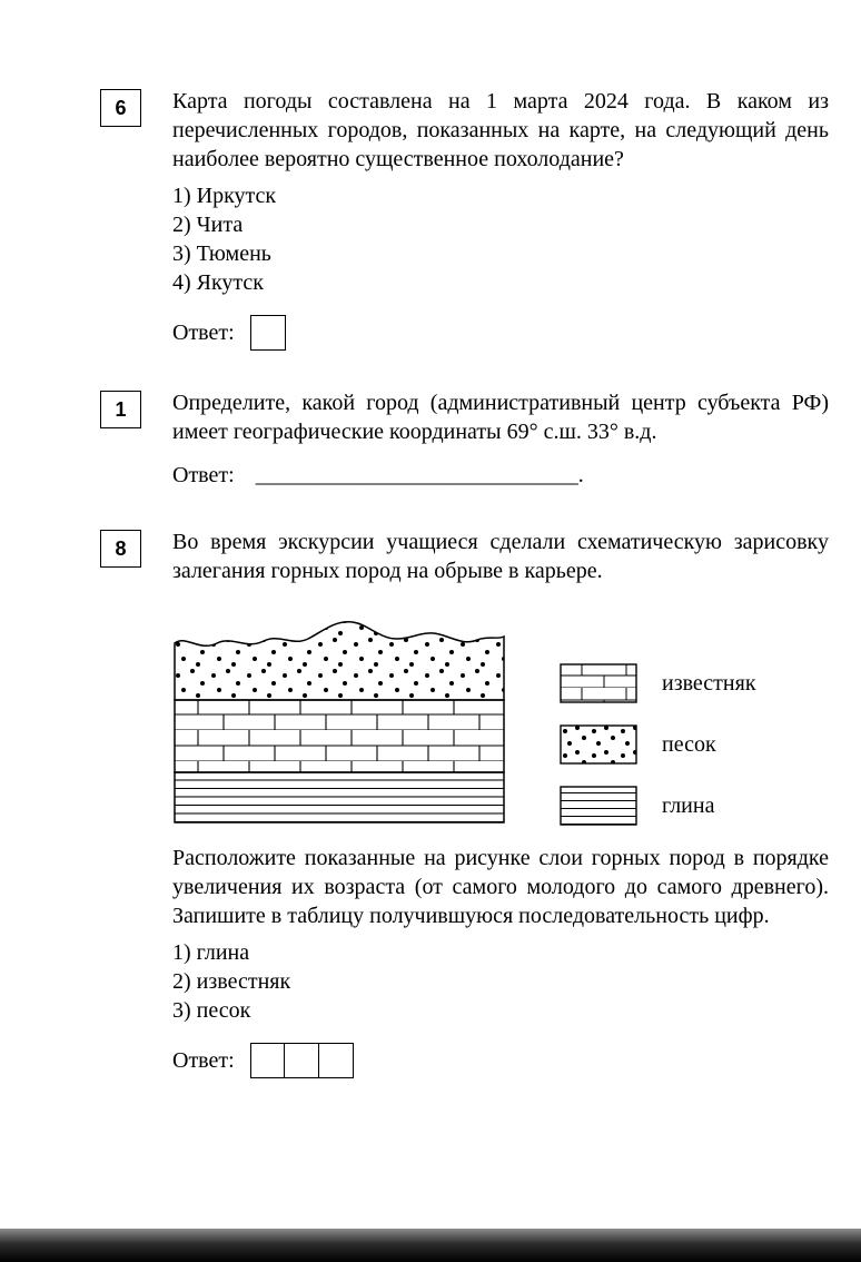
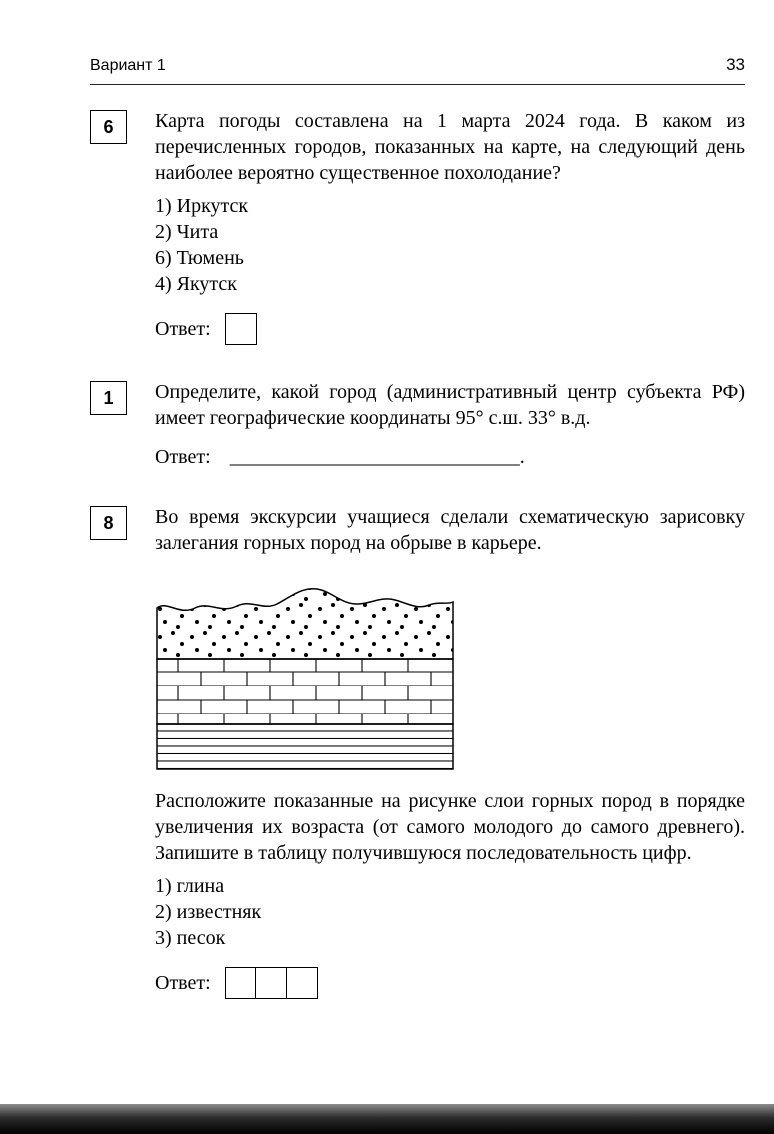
+ Вариант 1
+ 33
  6
  Карта погоды составлена на 1 марта 2024 года. В каком из перечисленных городов, показанных на карте, на следующий день наиболее вероятно существенное похолодание?
  1) Иркутск
  2) Чита
- 3) Тюмень
+ 6) Тюмень
  4) Якутск
  Ответ:
  1
- Определите, какой город (административный центр субъекта РФ) имеет географические координаты 69° с.ш. 33° в.д.
+ Определите, какой город (административный центр субъекта РФ) имеет географические координаты 95° с.ш. 33° в.д.
  Ответ: _____________________________.
  8
  Во время экскурсии учащиеся сделали схематическую зарисовку залегания горных пород на обрыве в карьере.
- известняк
- песок
- глина
  Расположите показанные на рисунке слои горных пород в порядке увеличения их возраста (от самого молодого до самого древнего). Запишите в таблицу получившуюся последовательность цифр.
  1) глина
  2) известняк
  3) песок
  Ответ:
